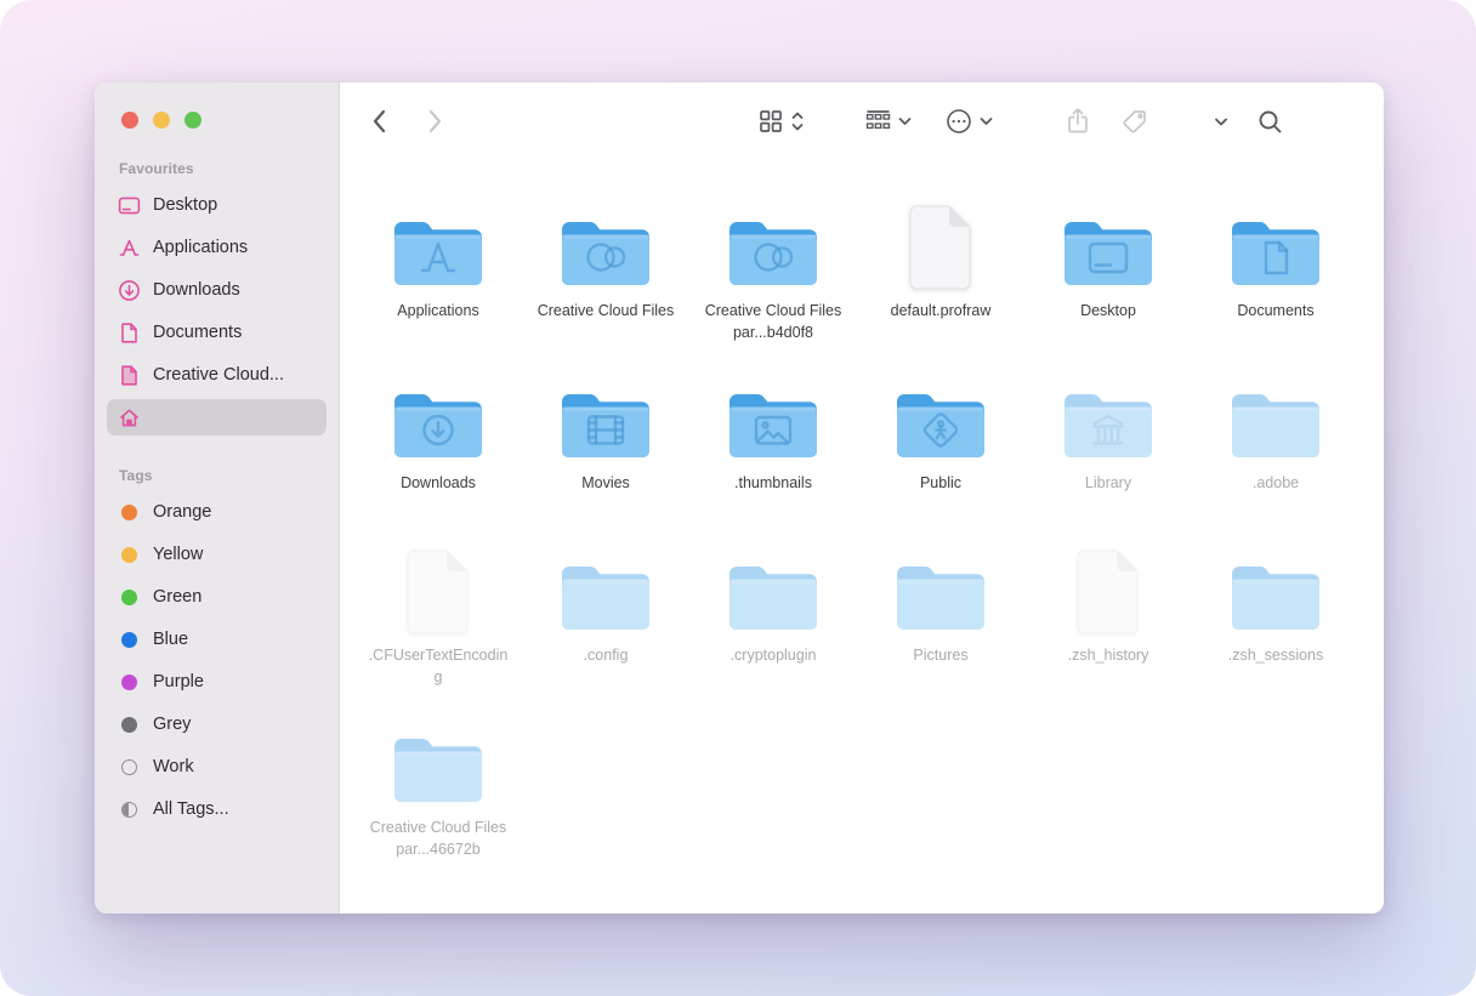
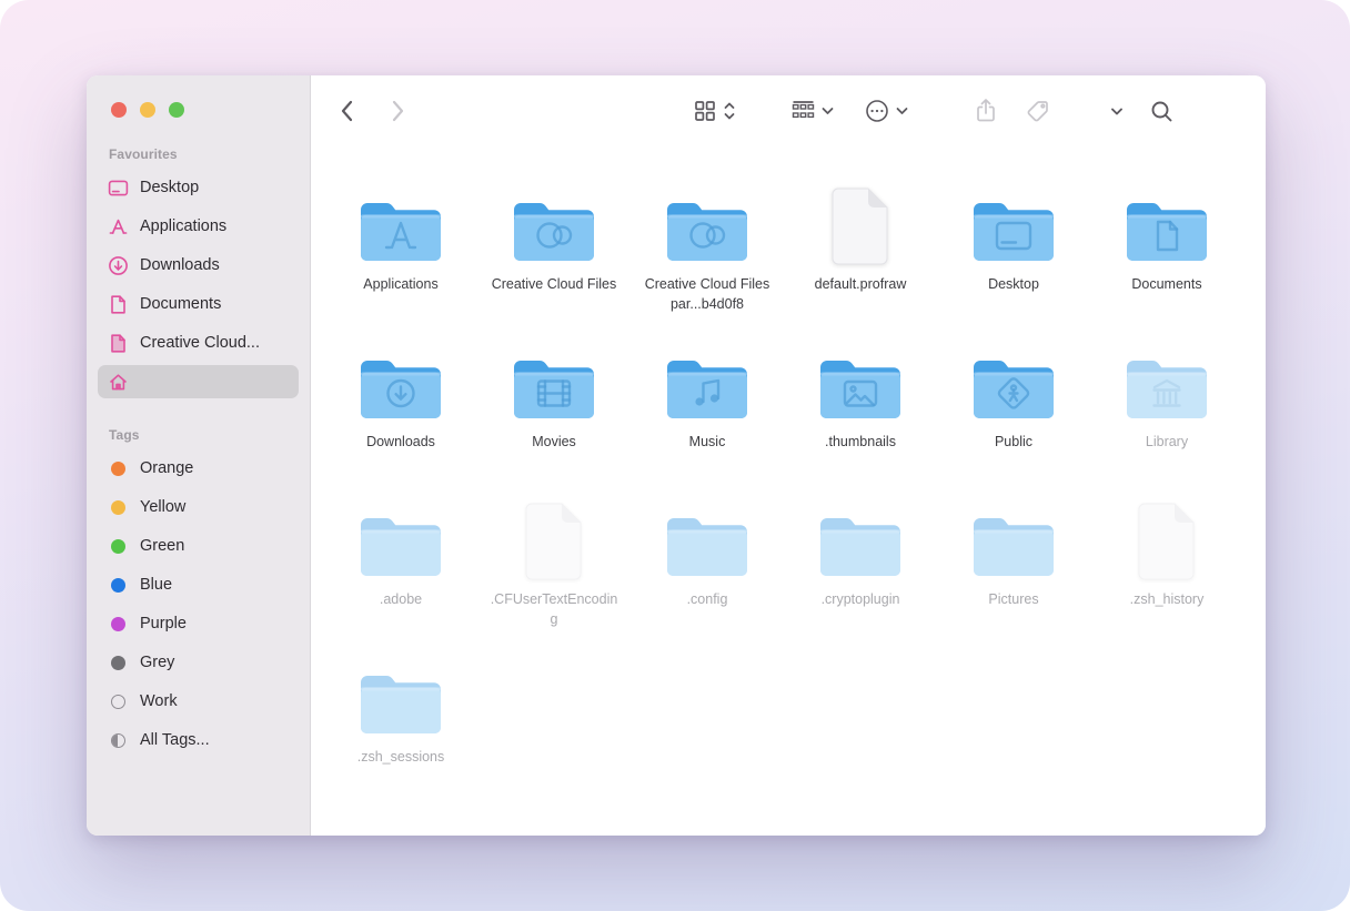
  Favourites
  Desktop
  Applications
  Downloads
  Documents
  Creative Cloud...
  Tags
  Orange
  Yellow
  Green
  Blue
  Purple
  Grey
  Work
  All Tags...
  Applications
  Creative Cloud Files
  Creative Cloud Files par...b4d0f8
  default.profraw
  Desktop
  Documents
  Downloads
  Movies
+ Music
  .thumbnails
  Public
  Library
  .adobe
  .CFUserTextEncoding
  .config
  .cryptoplugin
  Pictures
  .zsh_history
  .zsh_sessions
- Creative Cloud Files par...46672b
